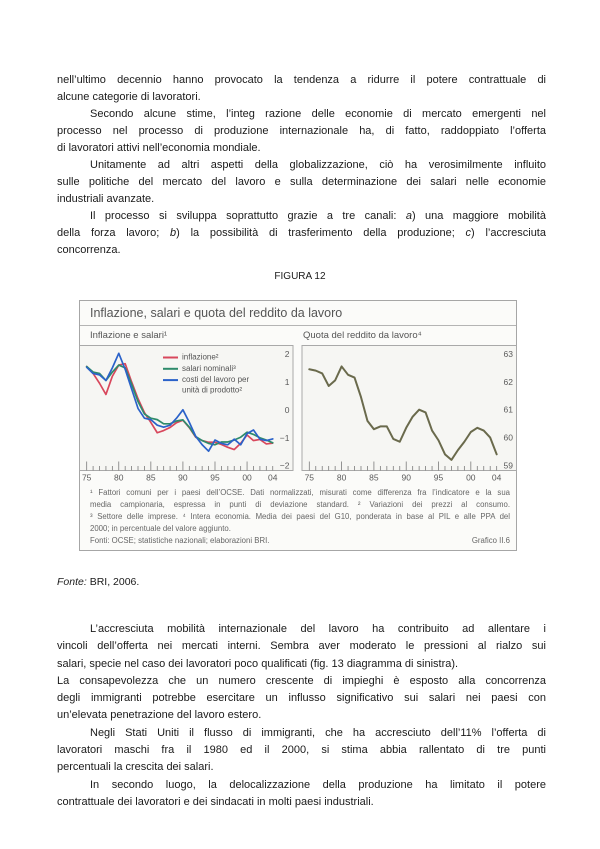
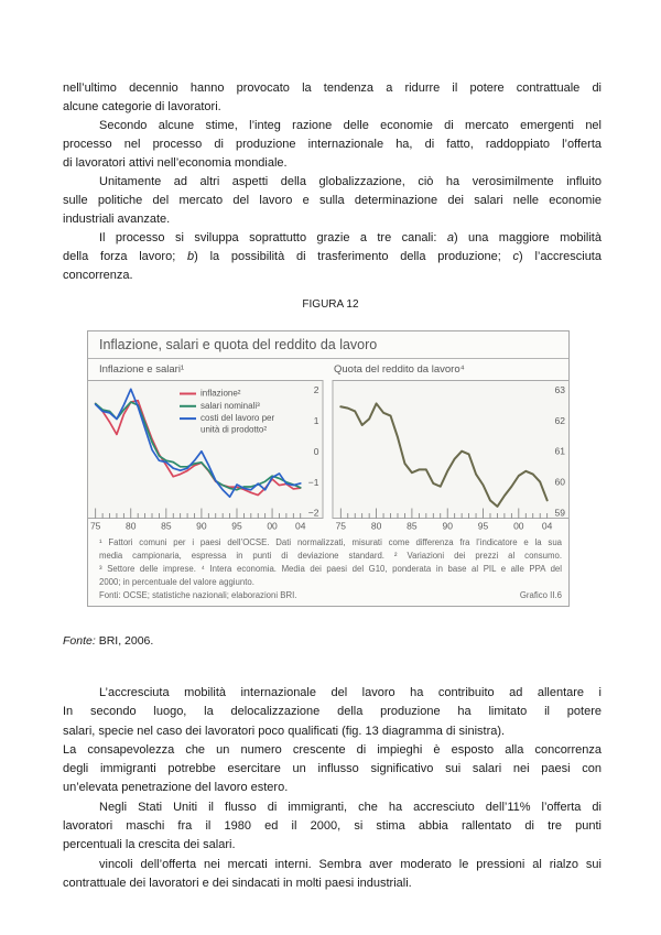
  nell’ultimo decennio hanno provocato la tendenza a ridurre il potere contrattuale di
  alcune categorie di lavoratori.
  Secondo alcune stime, l’integ razione delle economie di mercato emergenti nel
  processo nel processo di produzione internazionale ha, di fatto, raddoppiato l’offerta
  di lavoratori attivi nell’economia mondiale.
  Unitamente ad altri aspetti della globalizzazione, ciò ha verosimilmente influito
  sulle politiche del mercato del lavoro e sulla determinazione dei salari nelle economie
  industriali avanzate.
  Il processo si sviluppa soprattutto grazie a tre canali: a) una maggiore mobilità
  della forza lavoro; b) la possibilità di trasferimento della produzione; c) l’accresciuta
  concorrenza.
  FIGURA 12
  Inflazione, salari e quota del reddito da lavoro
  Inflazione e salari¹
  Quota del reddito da lavoro⁴
  75
  80
  85
  90
  95
  00
  04
  2
  1
  0
  −1
  −2
  inflazione²
  salari nominali³
  costi del lavoro per
  unità di prodotto²
  75
  80
  85
  90
  95
  00
  04
  63
  62
  61
  60
  59
  ¹ Fattori comuni per i paesi dell’OCSE. Dati normalizzati, misurati come differenza fra l’indicatore e la sua
  media campionaria, espressa in punti di deviazione standard. ² Variazioni dei prezzi al consumo.
  ³ Settore delle imprese. ⁴ Intera economia. Media dei paesi del G10, ponderata in base al PIL e alle PPA del
  2000; in percentuale del valore aggiunto.
  Fonti: OCSE; statistiche nazionali; elaborazioni BRI.
  Grafico II.6
  Fonte: BRI, 2006.
  L’accresciuta mobilità internazionale del lavoro ha contribuito ad allentare i
- vincoli dell’offerta nei mercati interni. Sembra aver moderato le pressioni al rialzo sui
+ In secondo luogo, la delocalizzazione della produzione ha limitato il potere
  salari, specie nel caso dei lavoratori poco qualificati (fig. 13 diagramma di sinistra).
  La consapevolezza che un numero crescente di impieghi è esposto alla concorrenza
  degli immigranti potrebbe esercitare un influsso significativo sui salari nei paesi con
  un’elevata penetrazione del lavoro estero.
  Negli Stati Uniti il flusso di immigranti, che ha accresciuto dell’11% l’offerta di
  lavoratori maschi fra il 1980 ed il 2000, si stima abbia rallentato di tre punti
  percentuali la crescita dei salari.
- In secondo luogo, la delocalizzazione della produzione ha limitato il potere
+ vincoli dell’offerta nei mercati interni. Sembra aver moderato le pressioni al rialzo sui
  contrattuale dei lavoratori e dei sindacati in molti paesi industriali.
